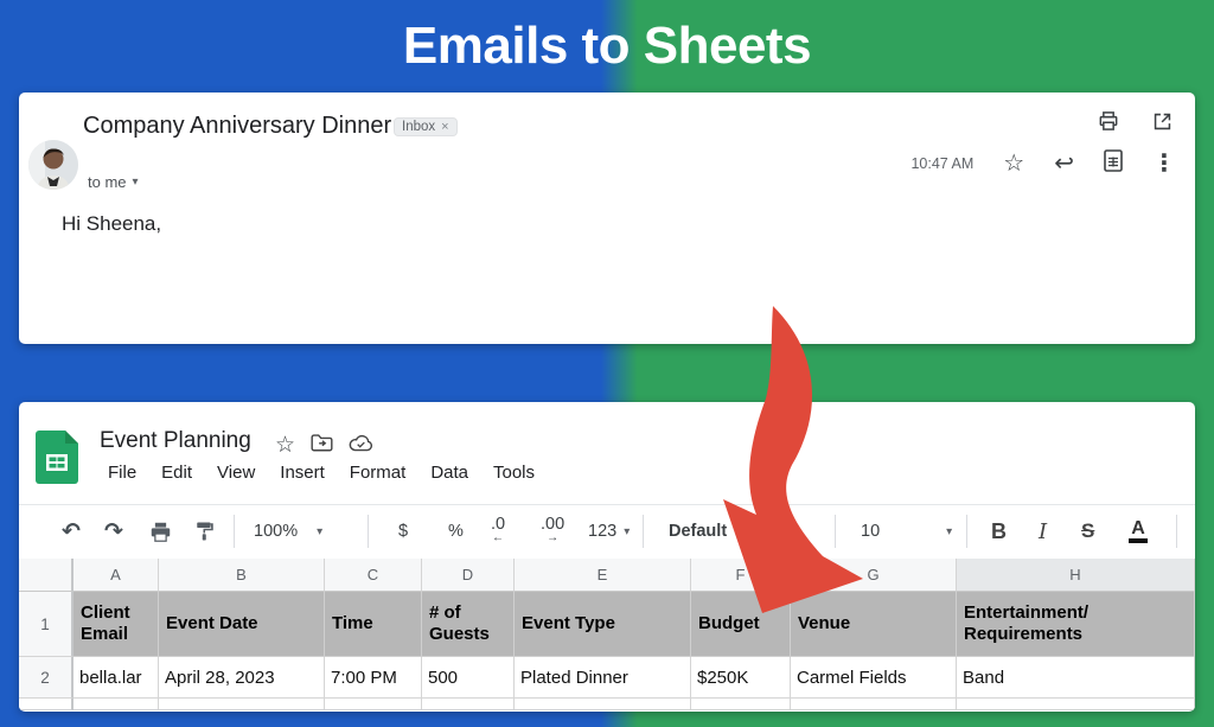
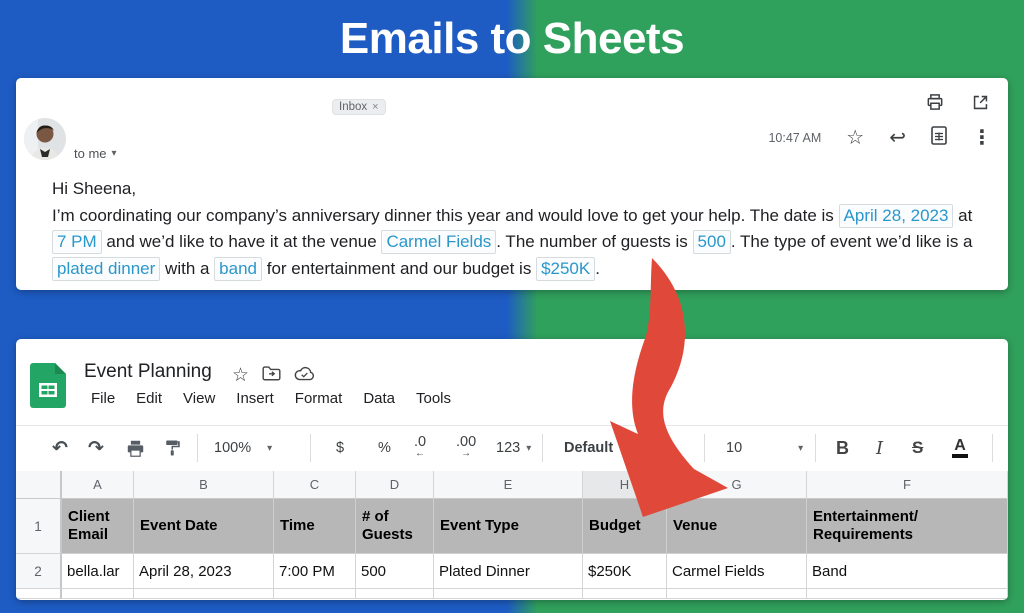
  Emails to Sheets
- Company Anniversary Dinner
  Inbox
  ×
  to me
  ▾
  10:47 AM
  ☆
  ↩
  ⋮
  Hi Sheena,
+ I’m coordinating our company’s anniversary dinner this year and would love to get your help. The date is April 28, 2023 at 7 PM and we’d like to have it at the venue Carmel Fields . The number of guests is 500 . The type of event we’d like is a plated dinner with a band for entertainment and our budget is $250K .
  Event Planning
  ☆
  File
  Edit
  View
  Insert
  Format
  Data
  Tools
  ↶
  ↷
  100%
  ▾
  $
  %
  .0
  ←
  .00
  →
  123
  ▾
  Default
  10
  ▾
  B
  I
  S
  A
  A
  B
  C
  D
  E
- F
+ H
  G
- H
+ F
  1
  Client
  Email
  Event Date
  Time
  # of
  Guests
  Event Type
  Budget
  Venue
  Entertainment/
  Requirements
  2
  bella.lar
  April 28, 2023
  7:00 PM
  500
  Plated Dinner
  $250K
  Carmel Fields
  Band
